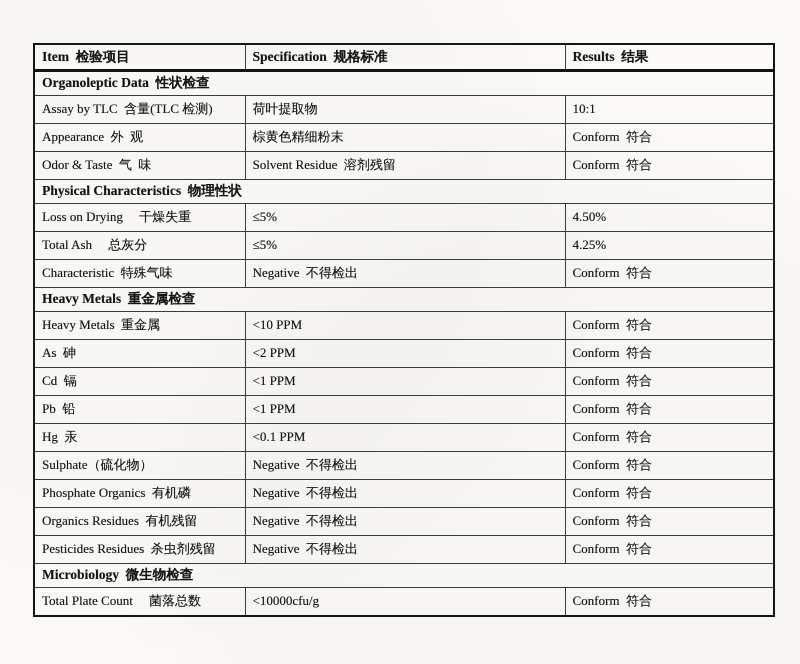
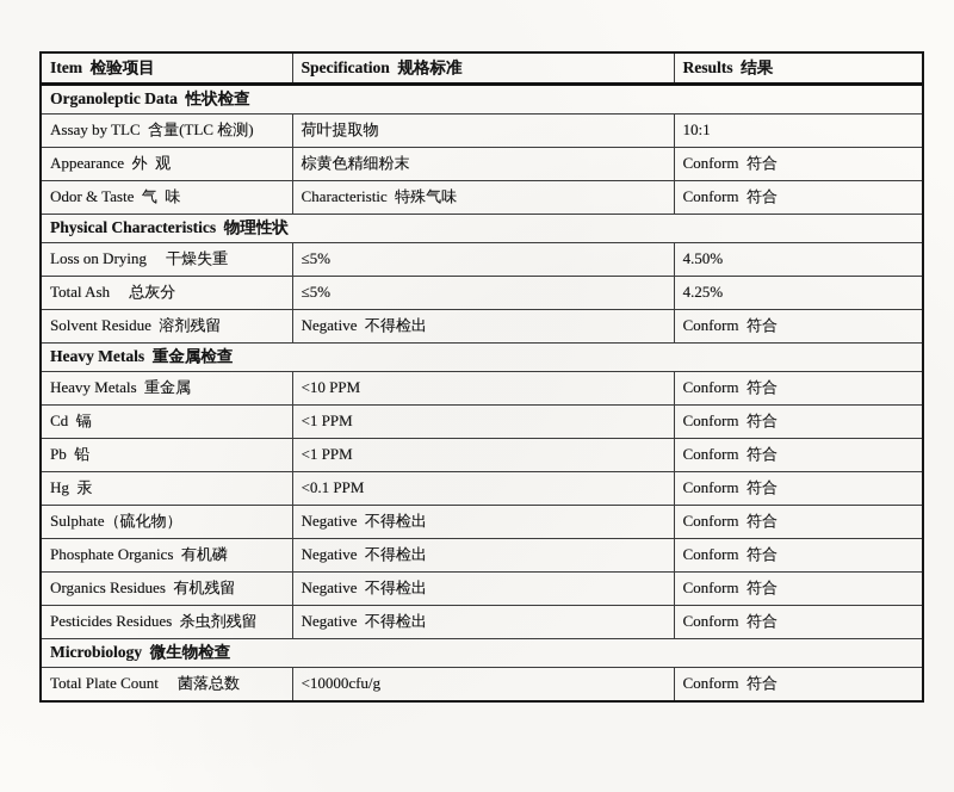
  Item 检验项目	Specification 规格标准	Results 结果
  Organoleptic Data 性状检查
  Assay by TLC 含量(TLC 检测)	荷叶提取物	10:1
  Appearance 外 观	棕黄色精细粉末	Conform 符合
- Odor & Taste 气 味	Solvent Residue 溶剂残留	Conform 符合
+ Odor & Taste 气 味	Characteristic 特殊气味	Conform 符合
  Physical Characteristics 物理性状
  Loss on Drying 干燥失重	≤5%	4.50%
  Total Ash 总灰分	≤5%	4.25%
- Characteristic 特殊气味	Negative 不得检出	Conform 符合
+ Solvent Residue 溶剂残留	Negative 不得检出	Conform 符合
  Heavy Metals 重金属检查
  Heavy Metals 重金属	<10 PPM	Conform 符合
- As 砷	<2 PPM	Conform 符合
  Cd 镉	<1 PPM	Conform 符合
  Pb 铅	<1 PPM	Conform 符合
  Hg 汞	<0.1 PPM	Conform 符合
  Sulphate（硫化物）	Negative 不得检出	Conform 符合
  Phosphate Organics 有机磷	Negative 不得检出	Conform 符合
  Organics Residues 有机残留	Negative 不得检出	Conform 符合
  Pesticides Residues 杀虫剂残留	Negative 不得检出	Conform 符合
  Microbiology 微生物检查
  Total Plate Count 菌落总数	<10000cfu/g	Conform 符合
